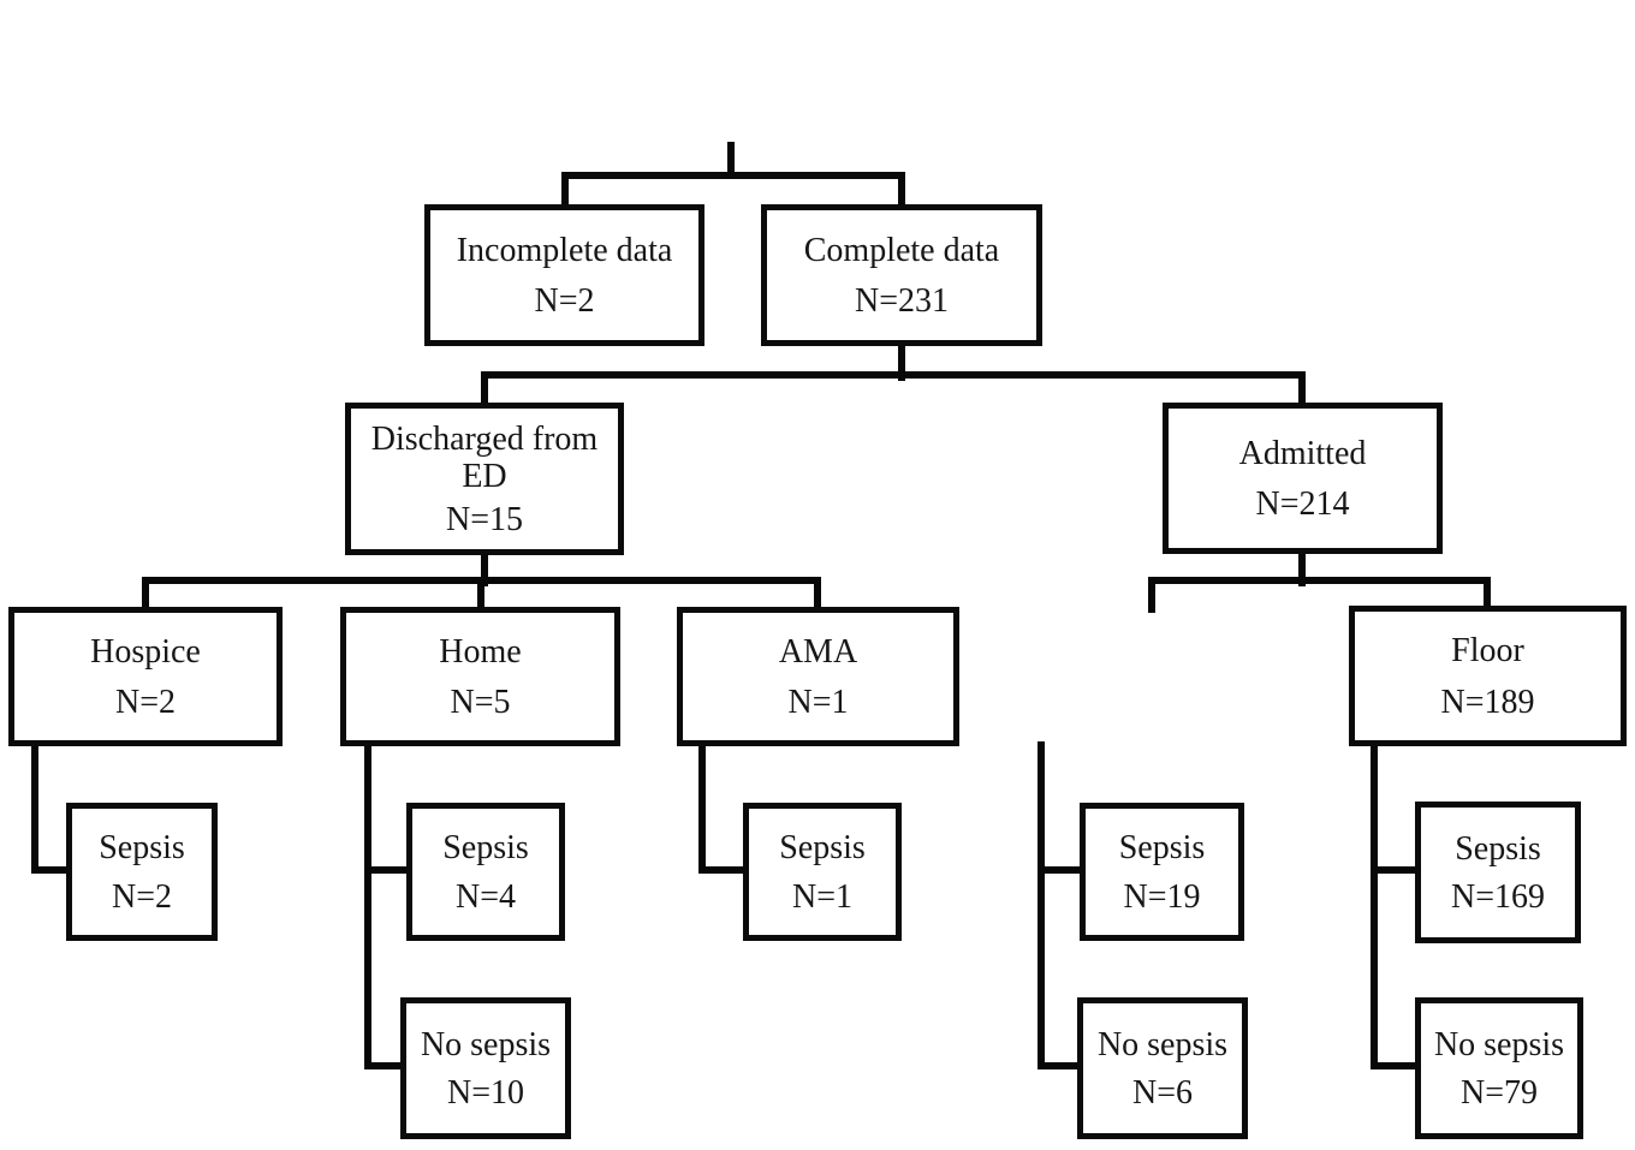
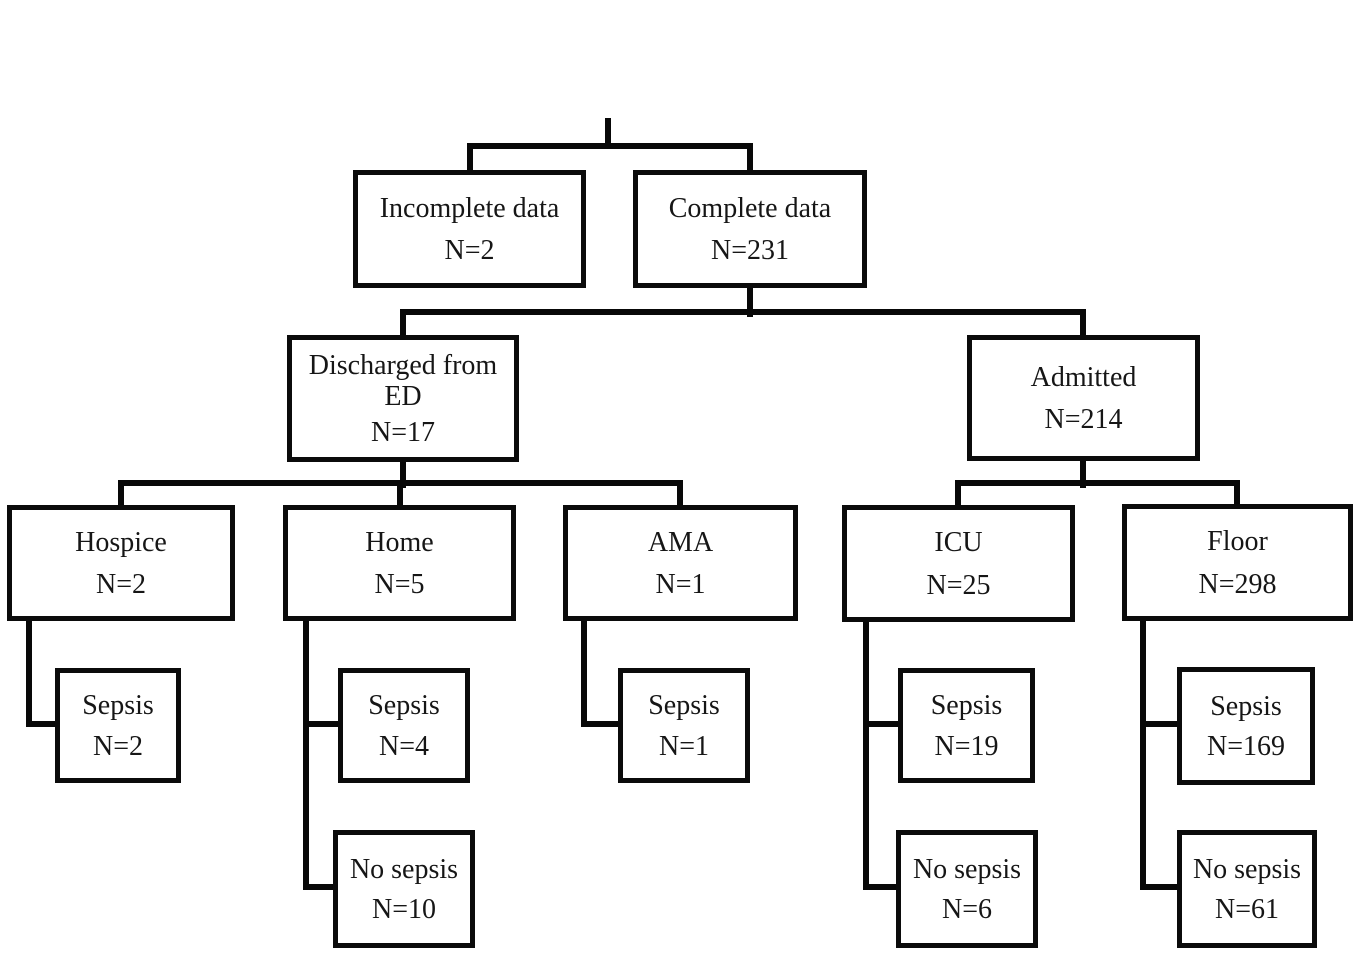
  Incomplete data
  N=2
  Complete data
  N=231
  Discharged from ED
- N=15
+ N=17
  Admitted
  N=214
  Hospice
  N=2
  Home
  N=5
  AMA
  N=1
+ ICU
+ N=25
  Floor
- N=189
+ N=298
  Sepsis
  N=2
  Sepsis
  N=4
  No sepsis
  N=10
  Sepsis
  N=1
  Sepsis
  N=19
  No sepsis
  N=6
  Sepsis
  N=169
  No sepsis
- N=79
+ N=61
